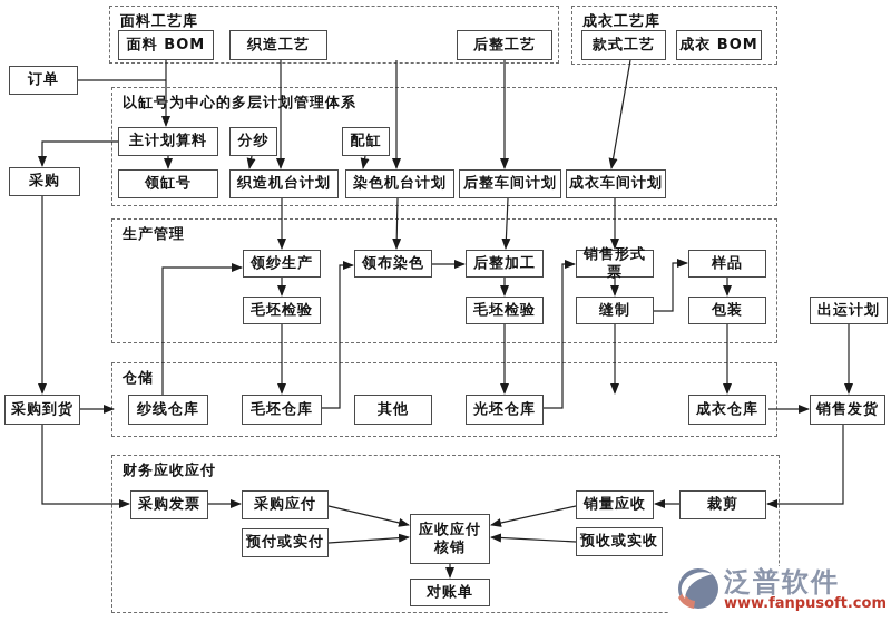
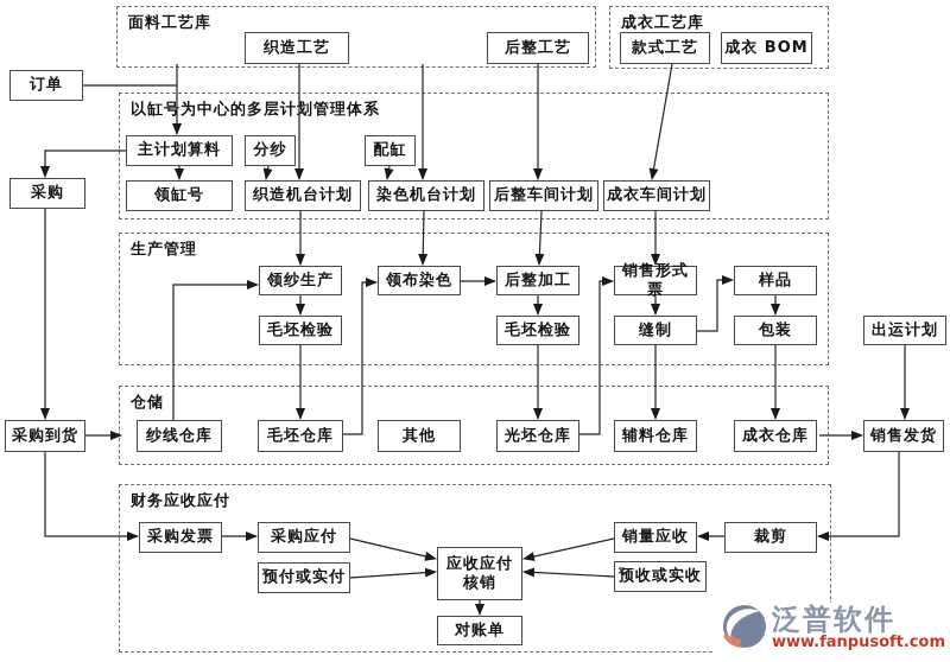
  泛普软件
  www.fanpusoft.com
  面料工艺库
  成衣工艺库
  以缸号为中心的多层计划管理体系
  生产管理
  仓储
  财务应收应付
- 面料 BOM
  织造工艺
  后整工艺
  款式工艺
  成衣 BOM
  订单
  主计划算料
  分纱
  配缸
  领缸号
  织造机台计划
  染色机台计划
  后整车间计划
  成衣车间计划
  采购
  领纱生产
  毛坯检验
  领布染色
  后整加工
  毛坯检验
  销售形式票
  缝制
  样品
  包装
  出运计划
  采购到货
  纱线仓库
  毛坯仓库
  其他
  光坯仓库
+ 辅料仓库
  成衣仓库
  销售发货
  采购发票
  采购应付
  预付或实付
  应收应付
  核销
  对账单
  销量应收
  预收或实收
  裁剪
